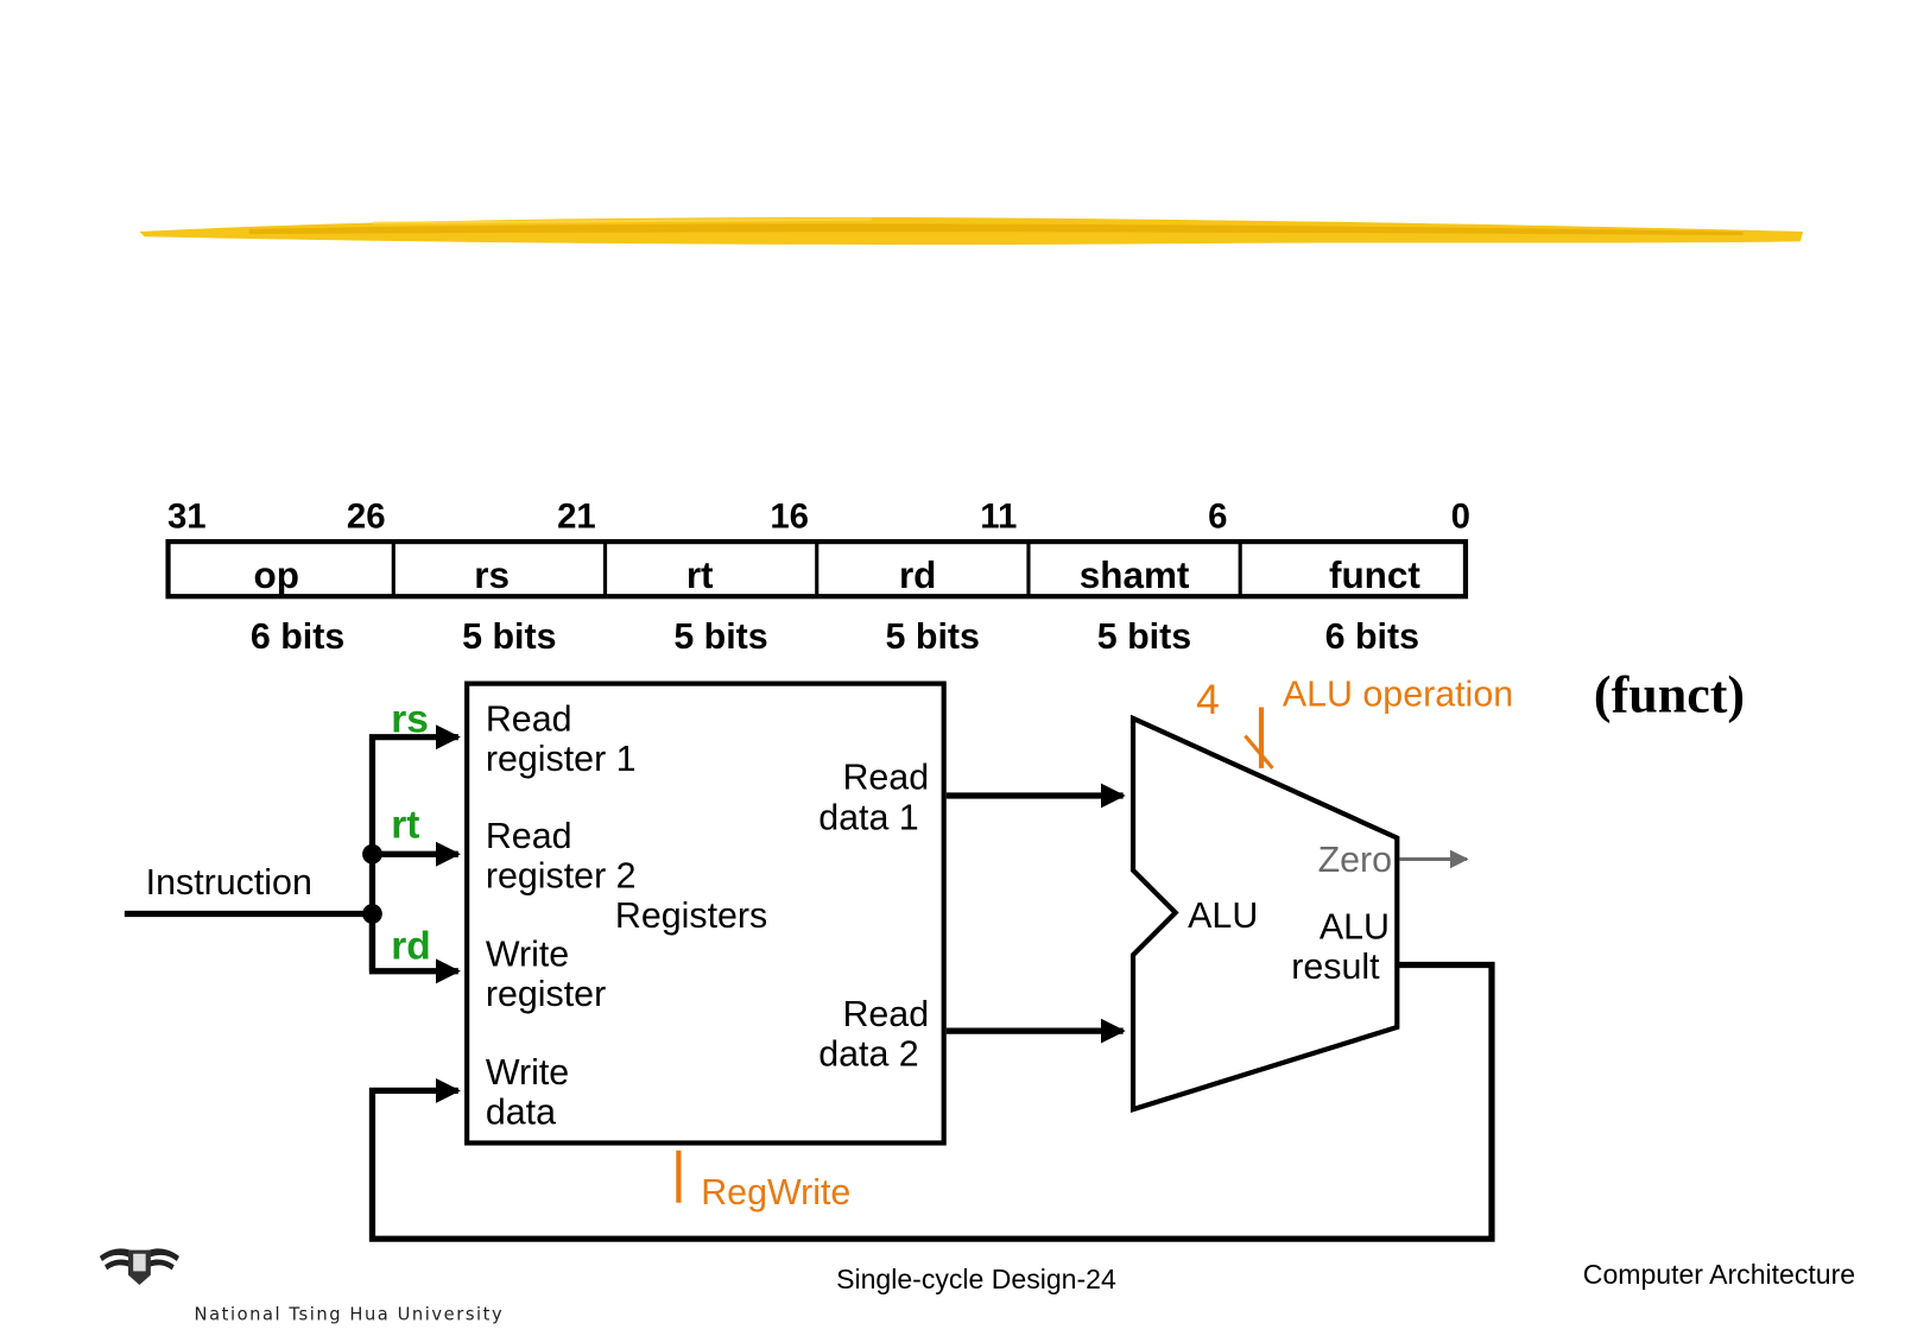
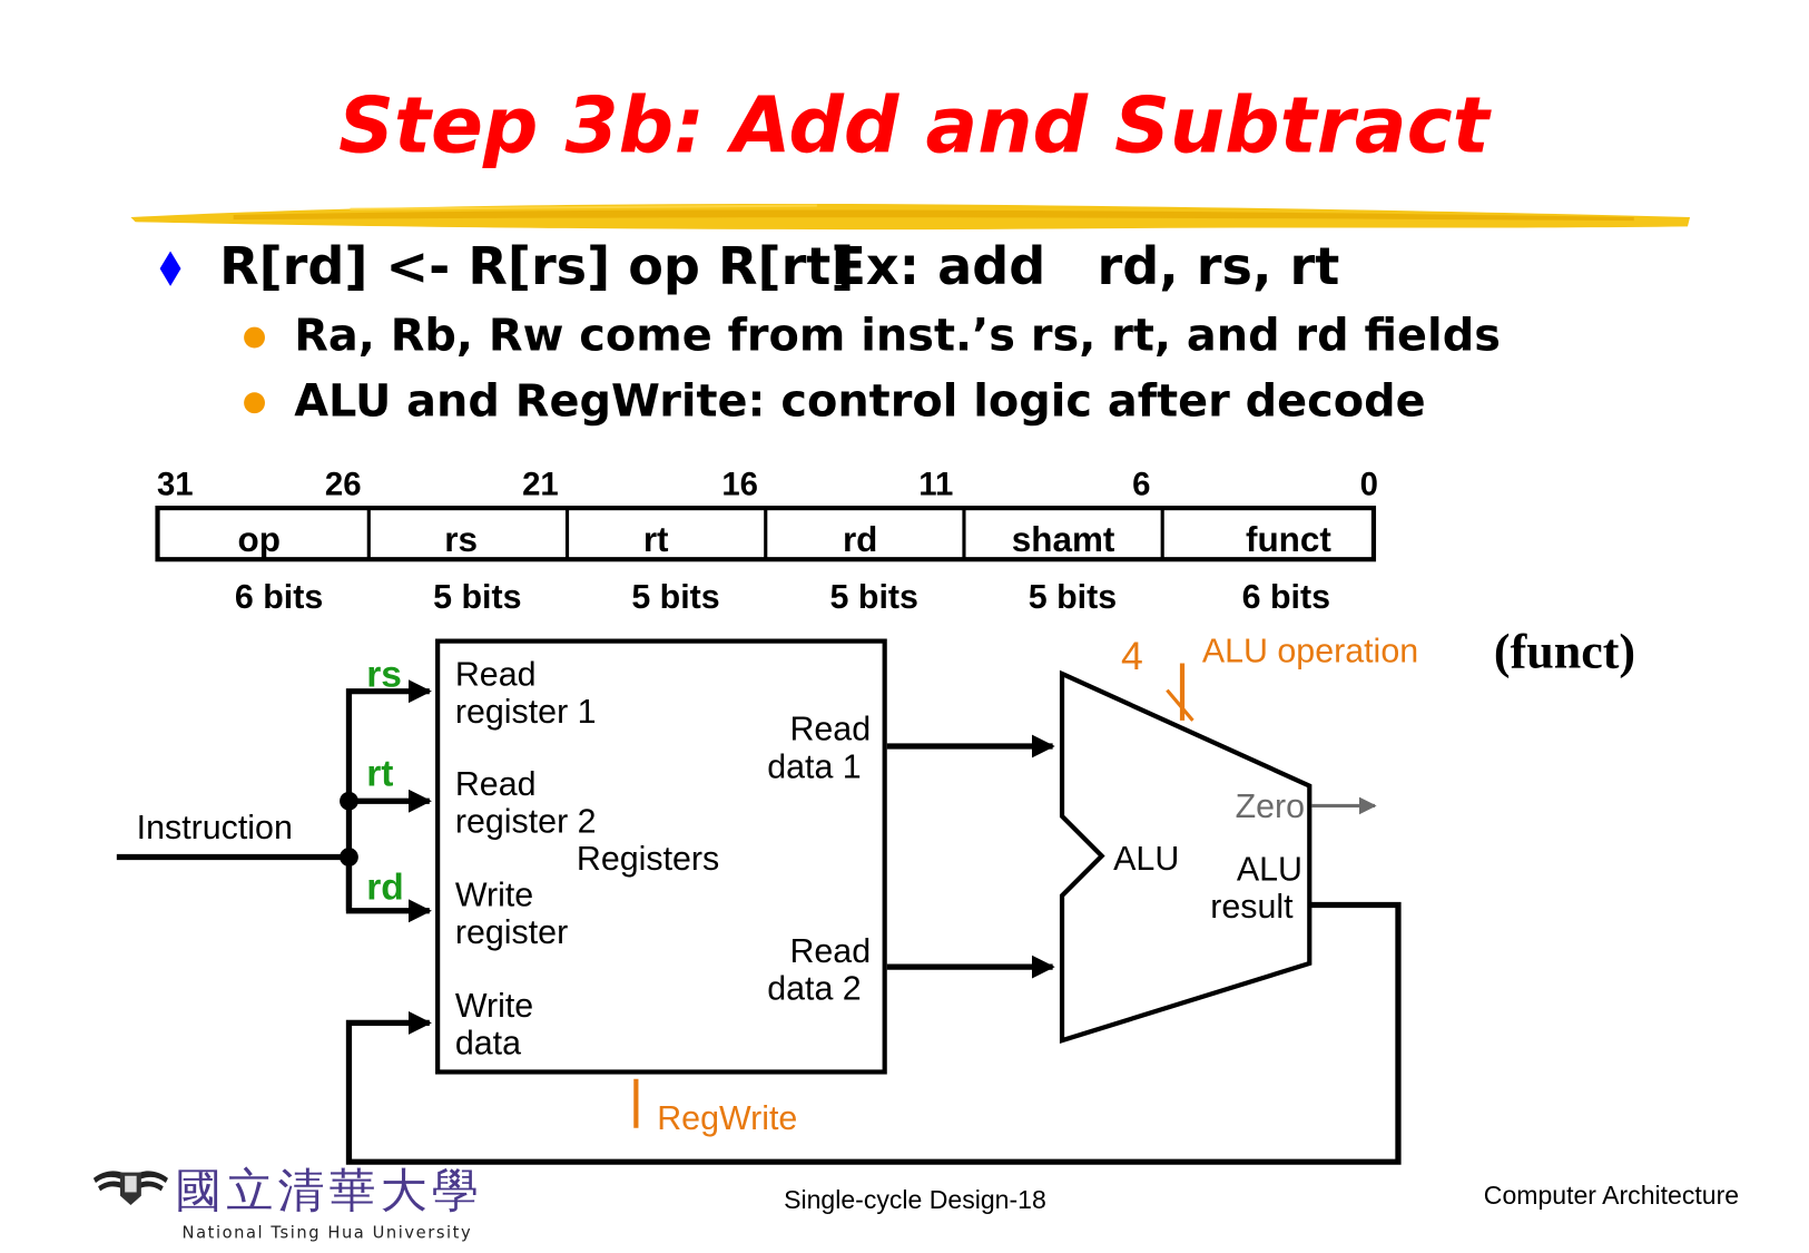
+ Step 3b: Add and Subtract
+ R[rd] <- R[rs] op R[rt]
+ Ex: add
+ rd, rs, rt
+ Ra, Rb, Rw come from inst.’s rs, rt, and rd fields
+ ALU and RegWrite: control logic after decode
  31
  26
  21
  16
  11
  6
  0
  op
  rs
  rt
  rd
  shamt
  funct
  6 bits
  5 bits
  5 bits
  5 bits
  5 bits
  6 bits
  Instruction
  rs
  rt
  rd
  Read
  register 1
  Read
  register 2
  Write
  register
  Write
  data
  Registers
  Read
  data 1
  Read
  data 2
  RegWrite
  ALU
  Zero
  ALU
  result
  4
  ALU operation
  (funct)
+ 國立清華大學
  National Tsing Hua University
- Single-cycle Design-24
+ Single-cycle Design-18
  Computer Architecture
